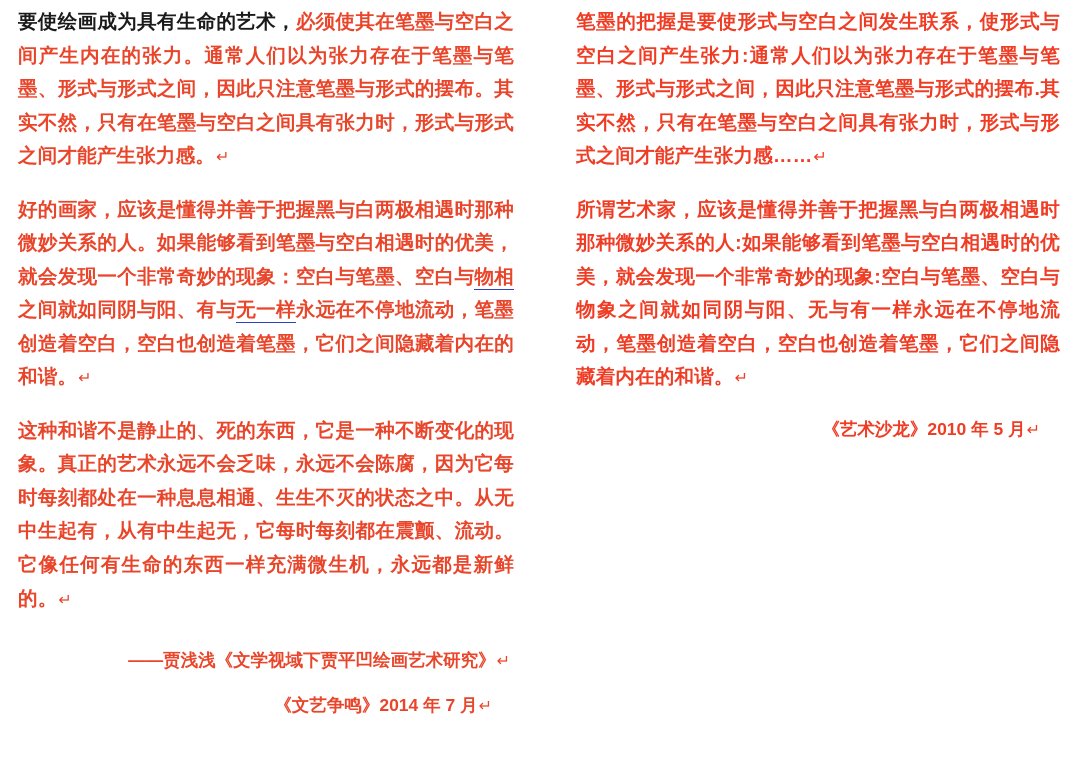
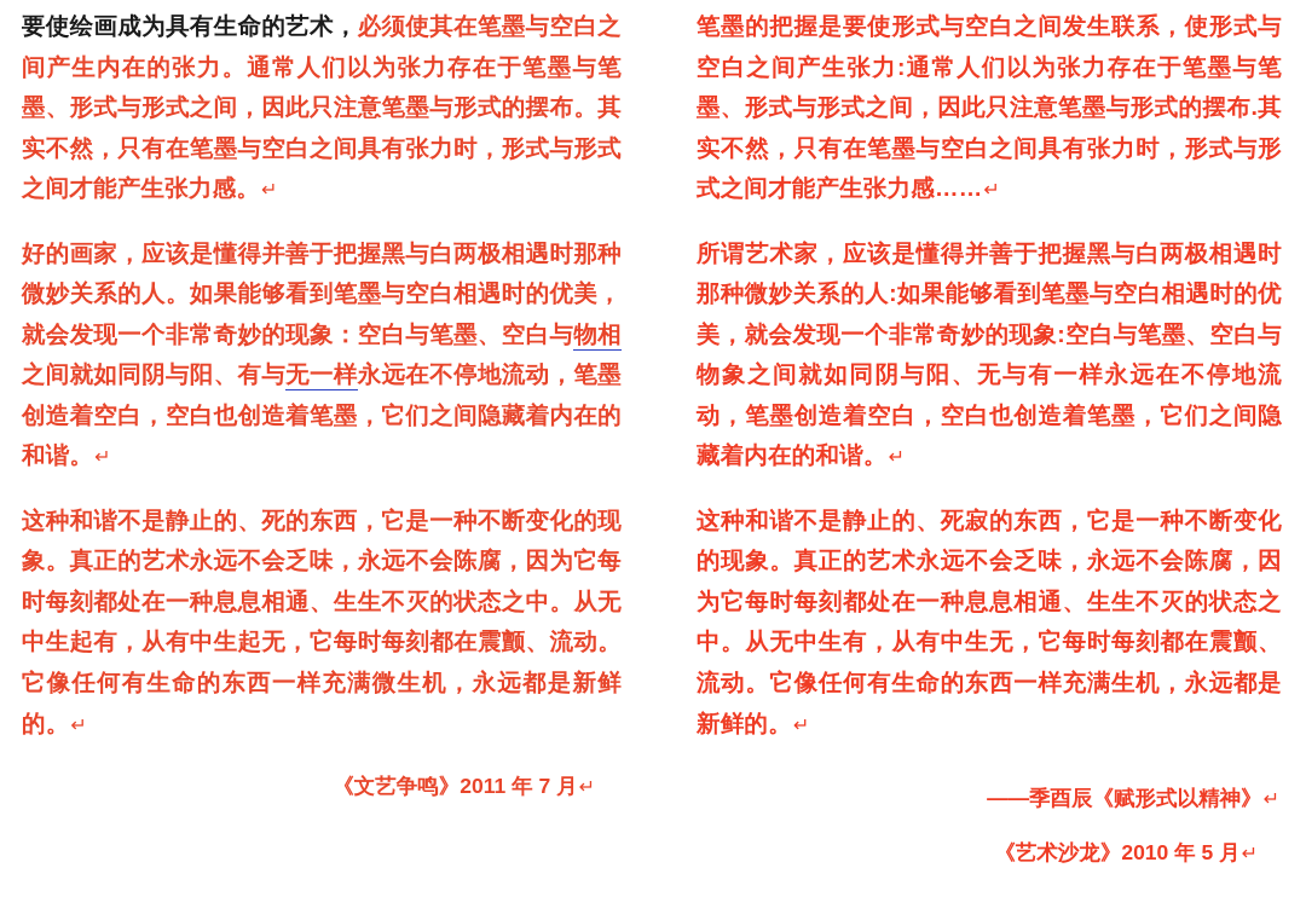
  要使绘画成为具有生命的艺术，必须使其在笔墨与空白之间产生内在的张力。通常人们以为张力存在于笔墨与笔墨、形式与形式之间，因此只注意笔墨与形式的摆布。其实不然，只有在笔墨与空白之间具有张力时，形式与形式之间才能产生张力感。↵
  好的画家，应该是懂得并善于把握黑与白两极相遇时那种微妙关系的人。如果能够看到笔墨与空白相遇时的优美，就会发现一个非常奇妙的现象：空白与笔墨、空白与物相之间就如同阴与阳、有与无一样永远在不停地流动，笔墨创造着空白，空白也创造着笔墨，它们之间隐藏着内在的和谐。↵
  这种和谐不是静止的、死的东西，它是一种不断变化的现象。真正的艺术永远不会乏味，永远不会陈腐，因为它每时每刻都处在一种息息相通、生生不灭的状态之中。从无中生起有，从有中生起无，它每时每刻都在震颤、流动。它像任何有生命的东西一样充满微生机，永远都是新鲜的。↵
- ——贾浅浅《文学视域下贾平凹绘画艺术研究》↵
- 《文艺争鸣》2014 年 7 月↵
+ 《文艺争鸣》2011 年 7 月↵
  笔墨的把握是要使形式与空白之间发生联系，使形式与空白之间产生张力:通常人们以为张力存在于笔墨与笔墨、形式与形式之间，因此只注意笔墨与形式的摆布.其实不然，只有在笔墨与空白之间具有张力时，形式与形式之间才能产生张力感……↵
  所谓艺术家，应该是懂得并善于把握黑与白两极相遇时那种微妙关系的人:如果能够看到笔墨与空白相遇时的优美，就会发现一个非常奇妙的现象:空白与笔墨、空白与物象之间就如同阴与阳、无与有一样永远在不停地流动，笔墨创造着空白，空白也创造着笔墨，它们之间隐藏着内在的和谐。↵
+ 这种和谐不是静止的、死寂的东西，它是一种不断变化的现象。真正的艺术永远不会乏味，永远不会陈腐，因为它每时每刻都处在一种息息相通、生生不灭的状态之中。从无中生有，从有中生无，它每时每刻都在震颤、流动。它像任何有生命的东西一样充满生机，永远都是新鲜的。↵
+ ——季酉辰《赋形式以精神》↵
  《艺术沙龙》2010 年 5 月↵
